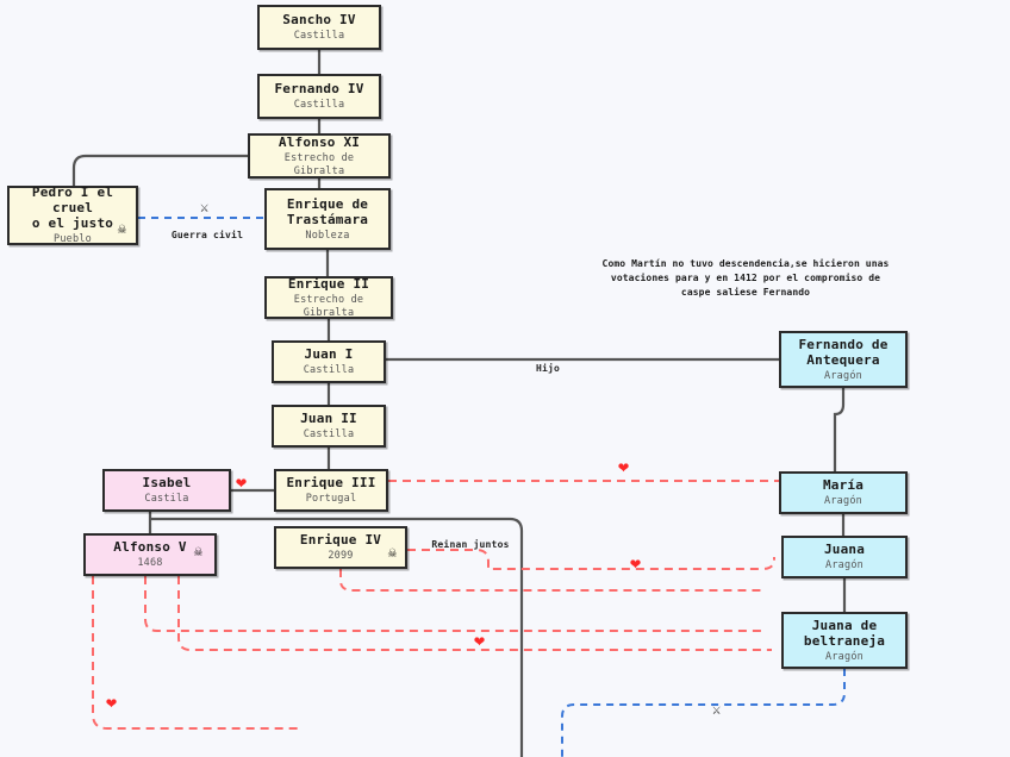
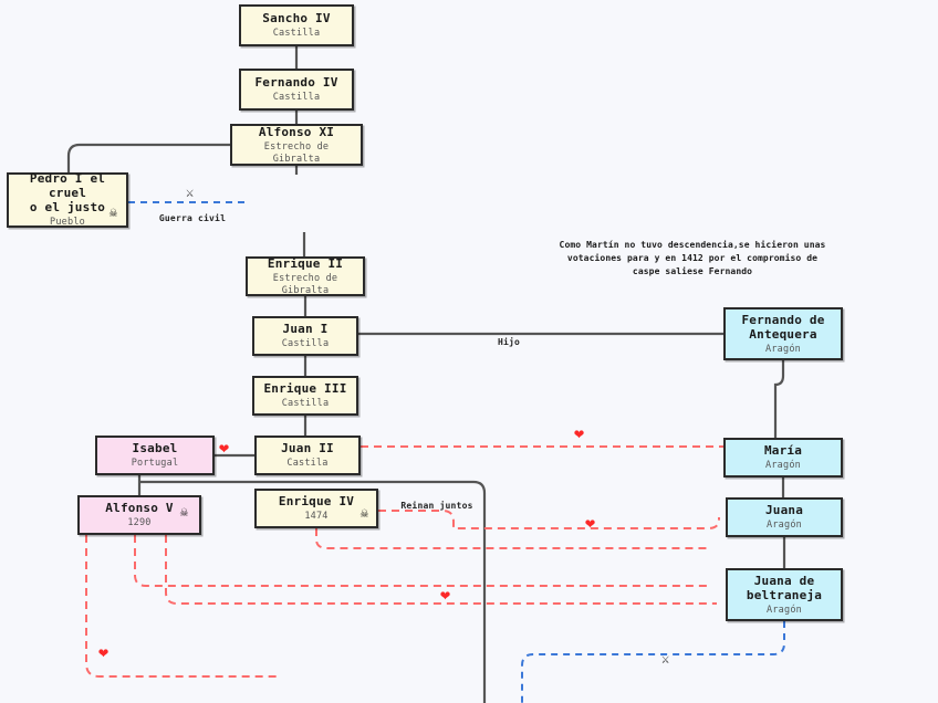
  Sancho IV
  Castilla
  Fernando IV
  Castilla
  Alfonso XI
  Estrecho de Gibralta
  Pedro I el cruel
  o el justo
  Pueblo
  ☠
- Enrique de
- Trastámara
- Nobleza
  Enrique II
  Estrecho de Gibralta
  Juan I
  Castilla
- Juan II
+ Enrique III
  Castilla
- Enrique III
+ Juan II
- Portugal
+ Castila
  Enrique IV
- 2099
+ 1474
  ☠
  Isabel
- Castila
+ Portugal
  Alfonso V
- 1468
+ 1290
  ☠
  Fernando de
  Antequera
  Aragón
  María
  Aragón
  Juana
  Aragón
  Juana de
  beltraneja
  Aragón
  Guerra civil
  Hijo
  Reinan juntos
  Como Martín no tuvo descendencia,se hicieron unas
  votaciones para y en 1412 por el compromiso de
  caspe saliese Fernando
  ❤
  ❤
  ❤
  ❤
  ❤
  ⚔
  ⚔
